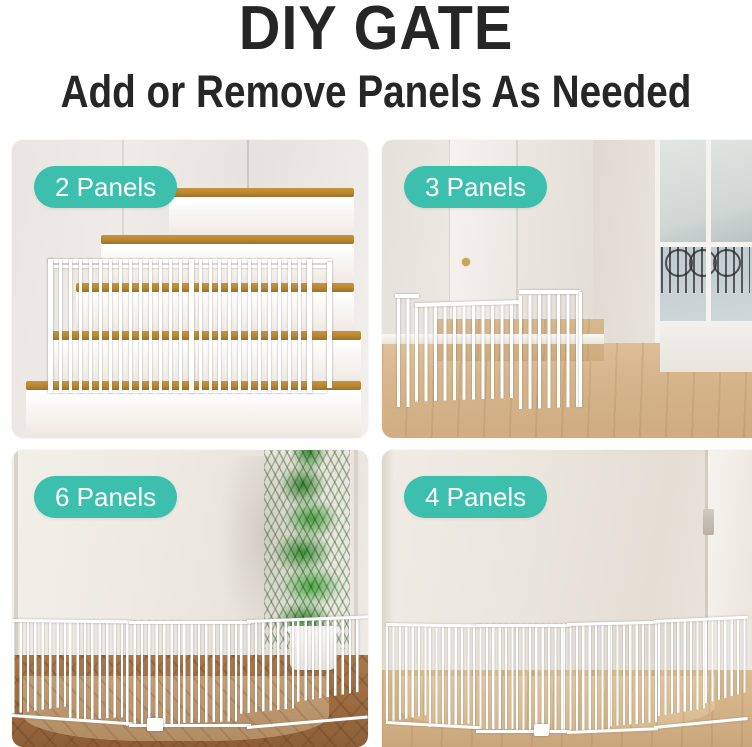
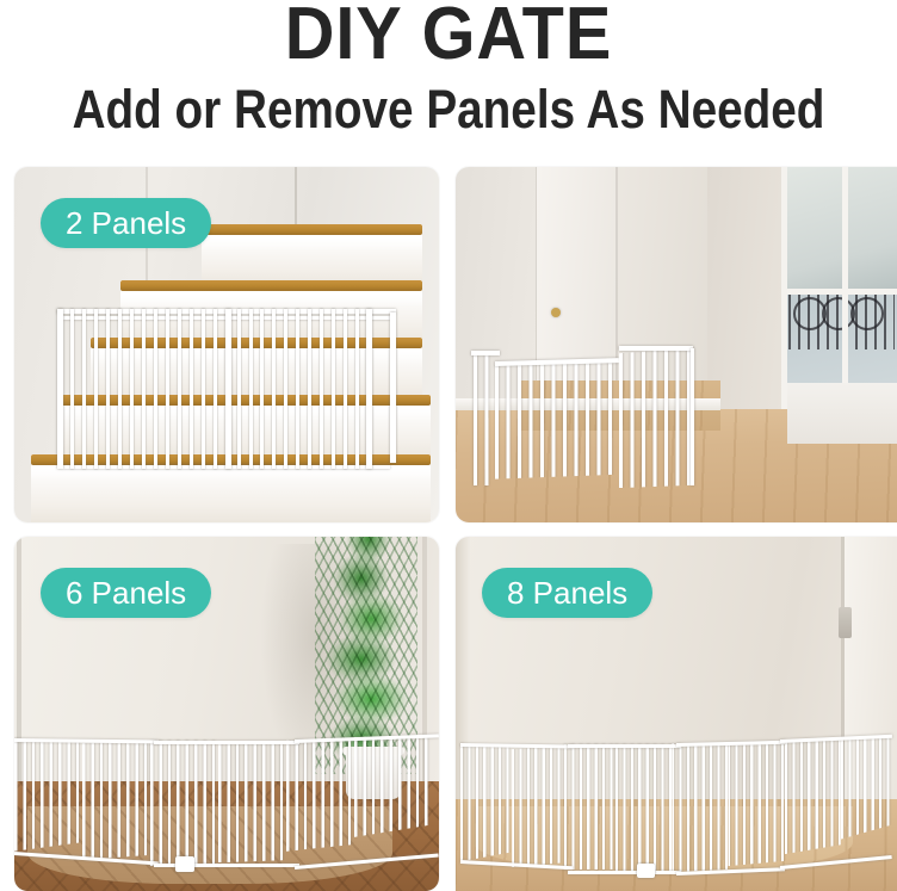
  DIY GATE
  Add or Remove Panels As Needed
  2 Panels
- 3 Panels
  6 Panels
- 4 Panels
+ 8 Panels
